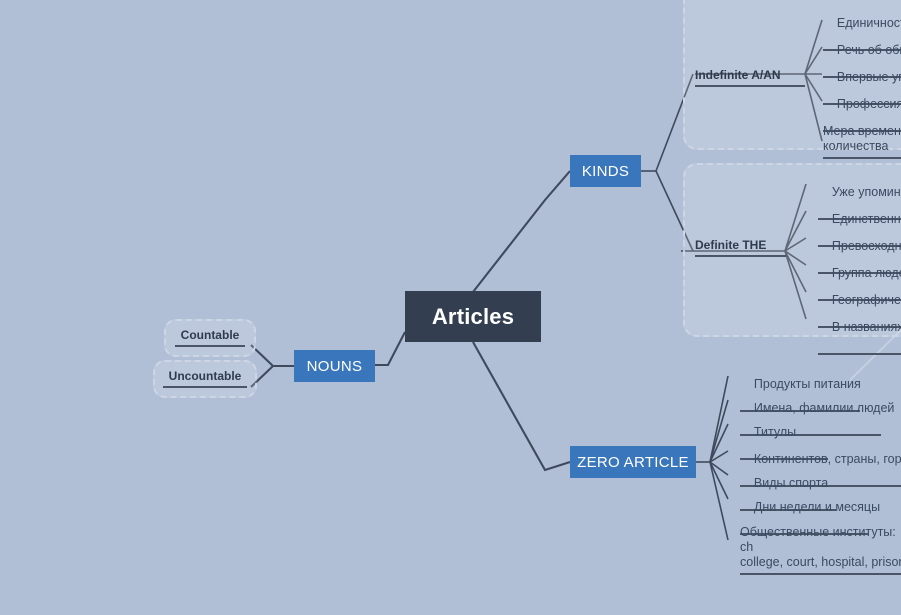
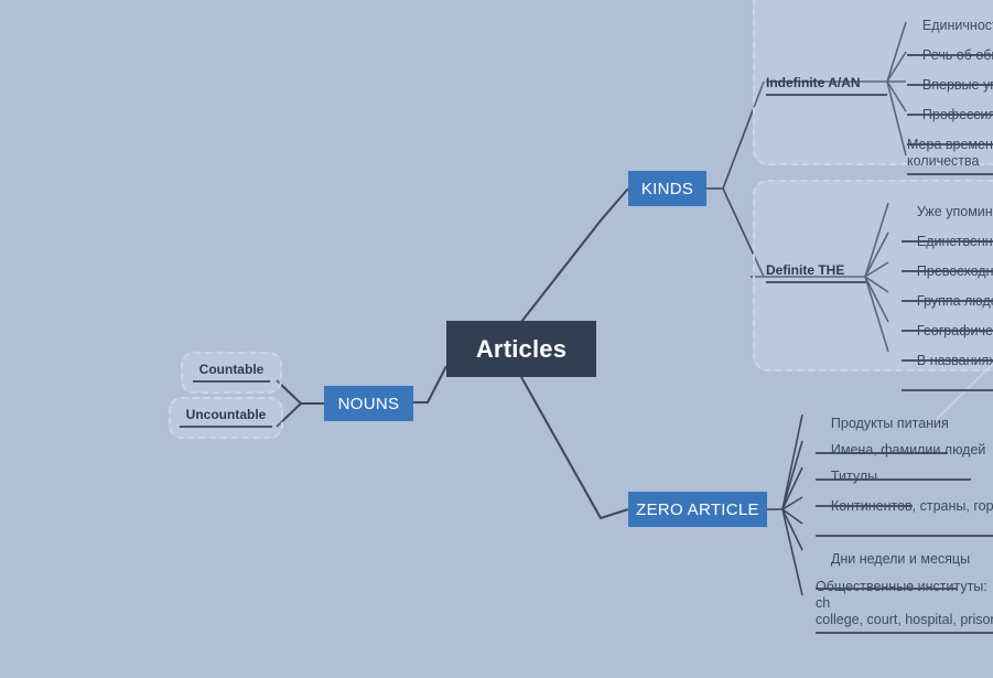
  Articles
  NOUNS
  Countable
  Uncountable
  KINDS
  Indefinite A/AN
  Единичнос
  Речь об об
  Впервые у
  Профессия
  Мера времен
  количества
  Definite THE
  Уже упомин
  Единственн
  Превосходн
  Группа люд
  Географиче
  В названиях
  ZERO ARTICLE
  Продукты питания
  Имена, фамилии людей
  Титулы
  Континентов, страны, гор
- Виды спорта
  Дни недели и месяцы
  Общественные институты: ch
  college, court, hospital, priso
